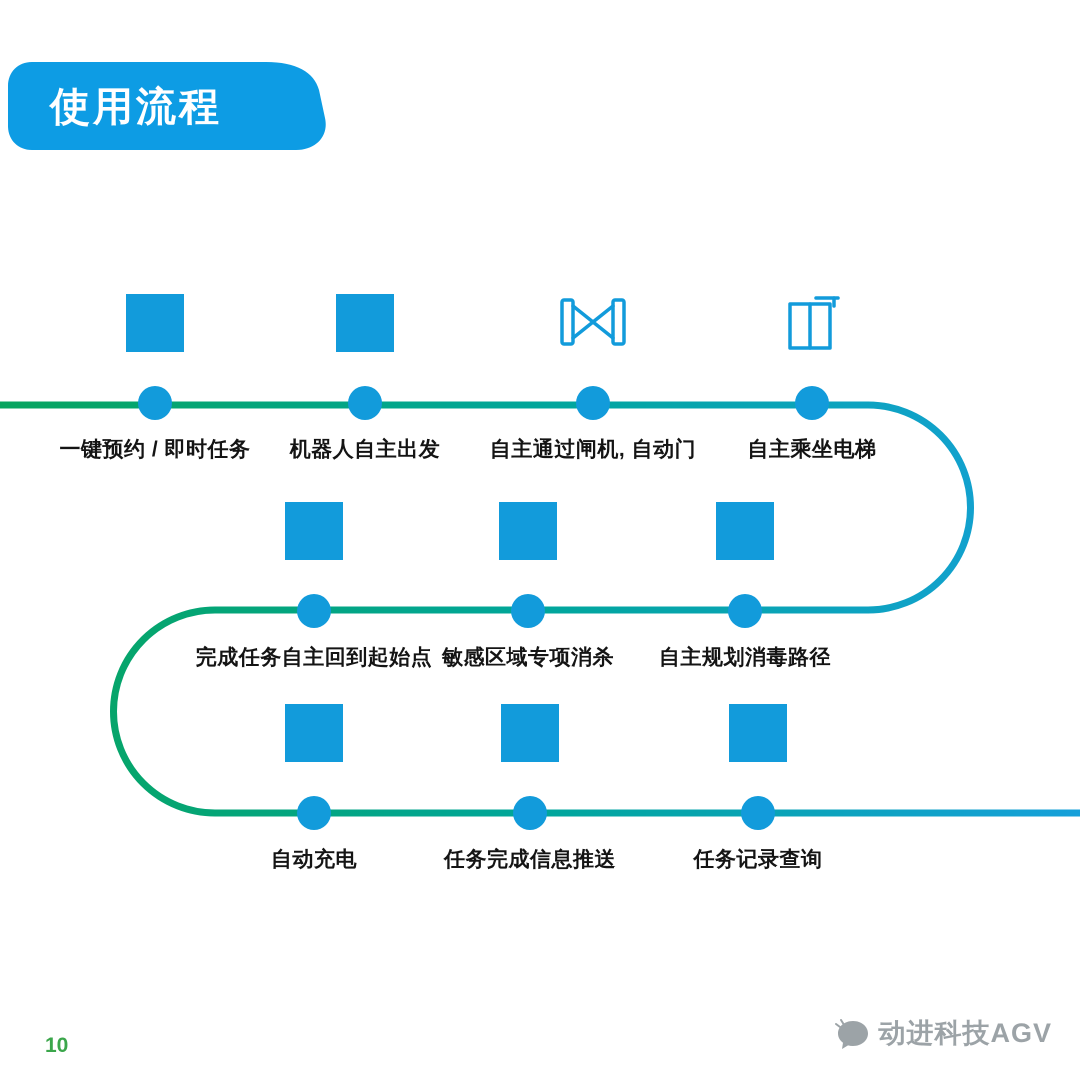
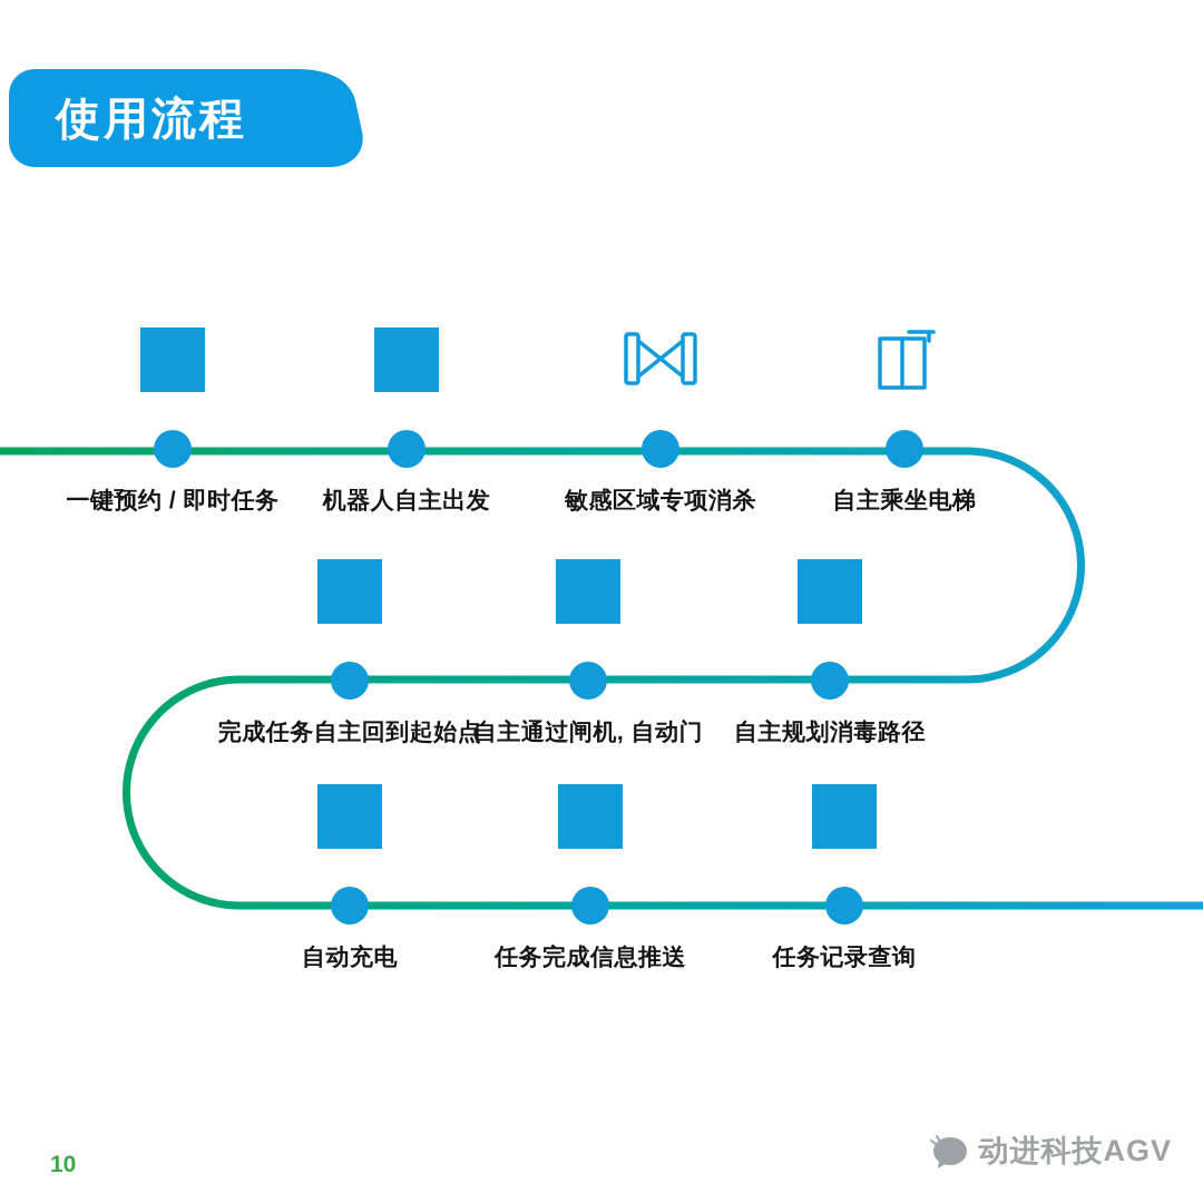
  使用流程
  一键预约 / 即时任务
  机器人自主出发
- 自主通过闸机, 自动门
+ 敏感区域专项消杀
  自主乘坐电梯
  完成任务自主回到起始点
- 敏感区域专项消杀
+ 自主通过闸机, 自动门
  自主规划消毒路径
  自动充电
  任务完成信息推送
  任务记录查询
  10
  动进科技AGV
